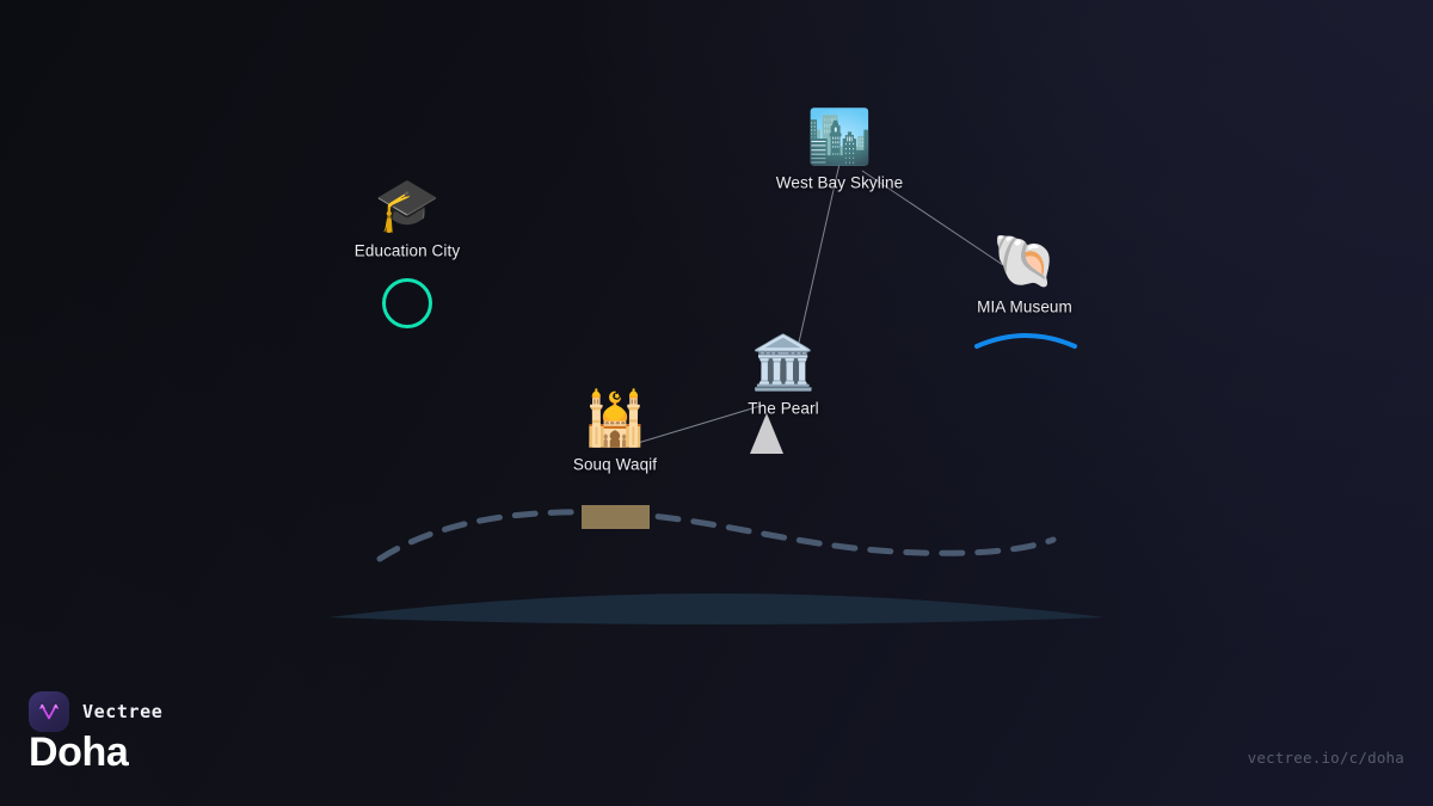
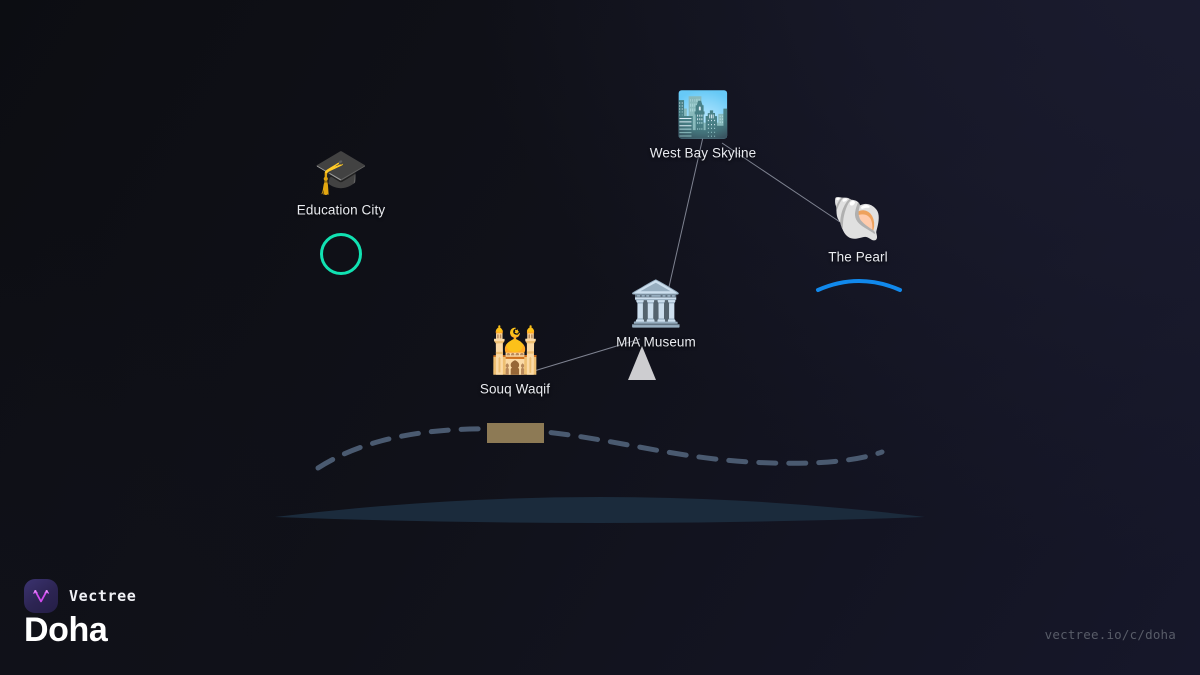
  🏙️
  West Bay Skyline
  🎓
  Education City
  🐚
- MIA Museum
+ The Pearl
  🏛️
- The Pearl
+ MIA Museum
  🕌
  Souq Waqif
  Vectree
  Doha
  vectree.io/c/doha
